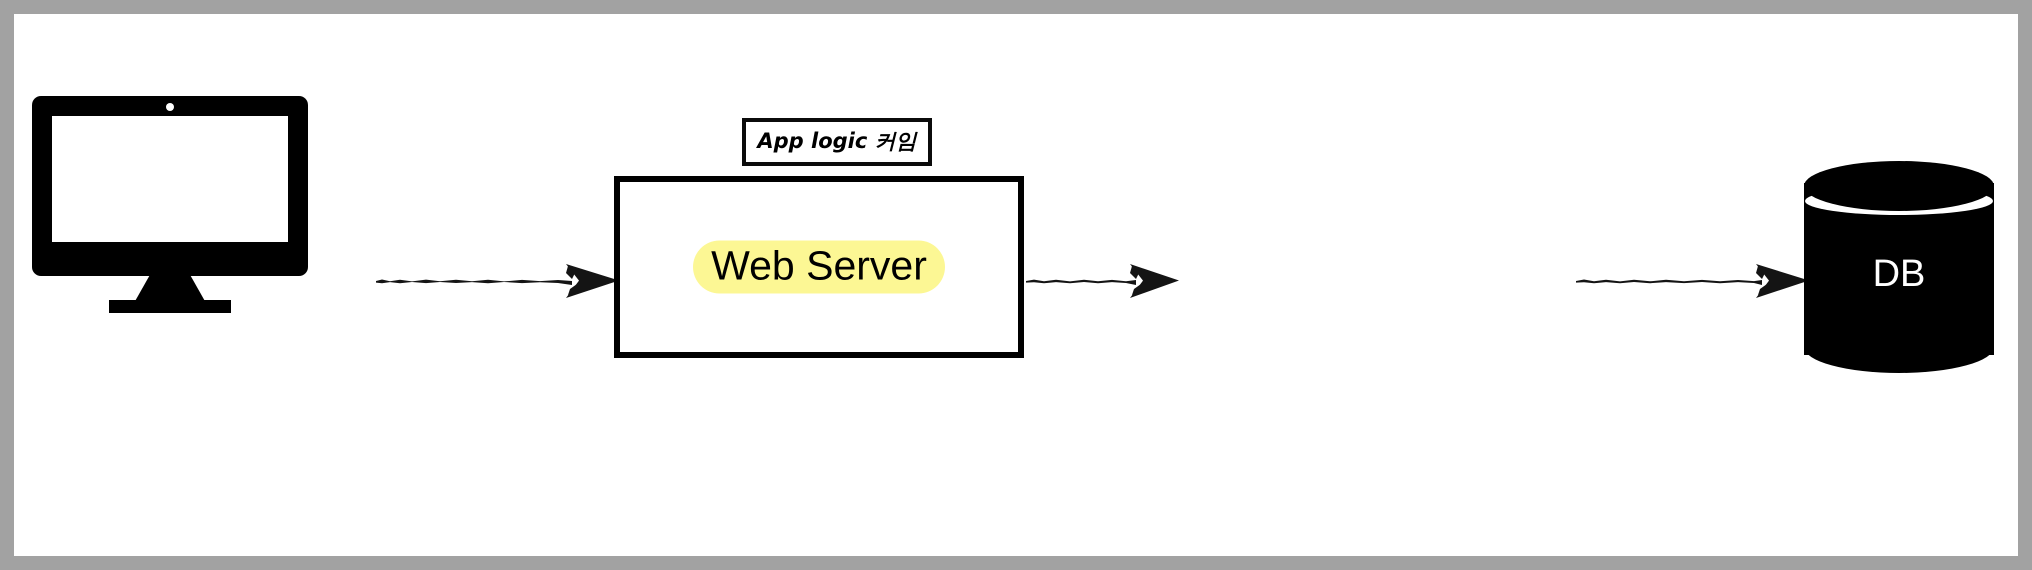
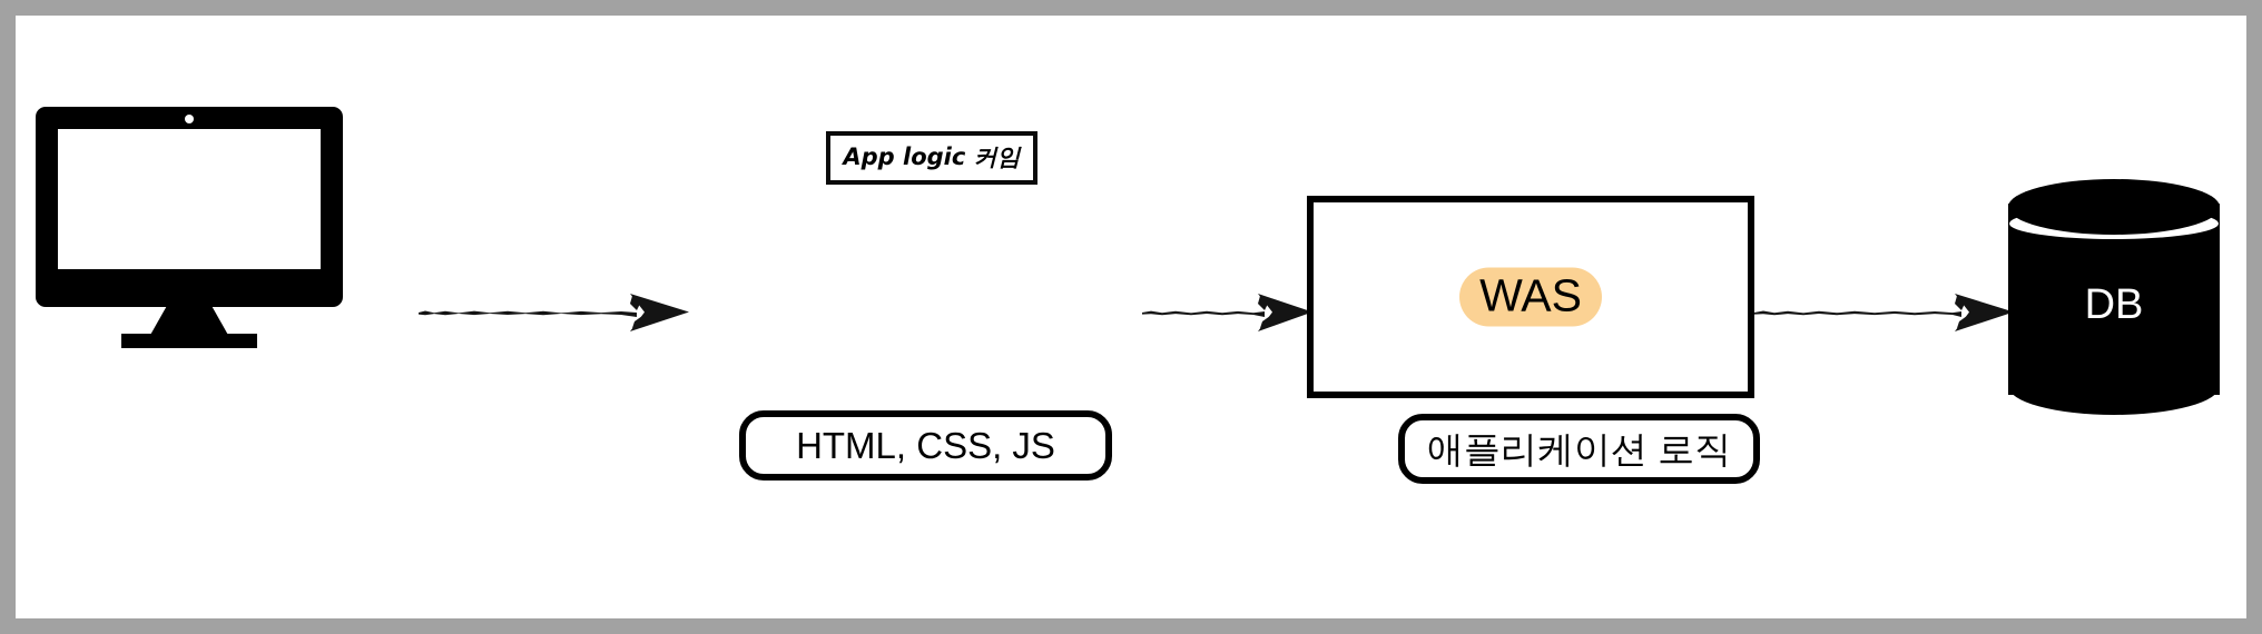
- Web Server
  App logic 커임
+ HTML, CSS, JS
+ WAS
+ 애플리케이션 로직
  DB
